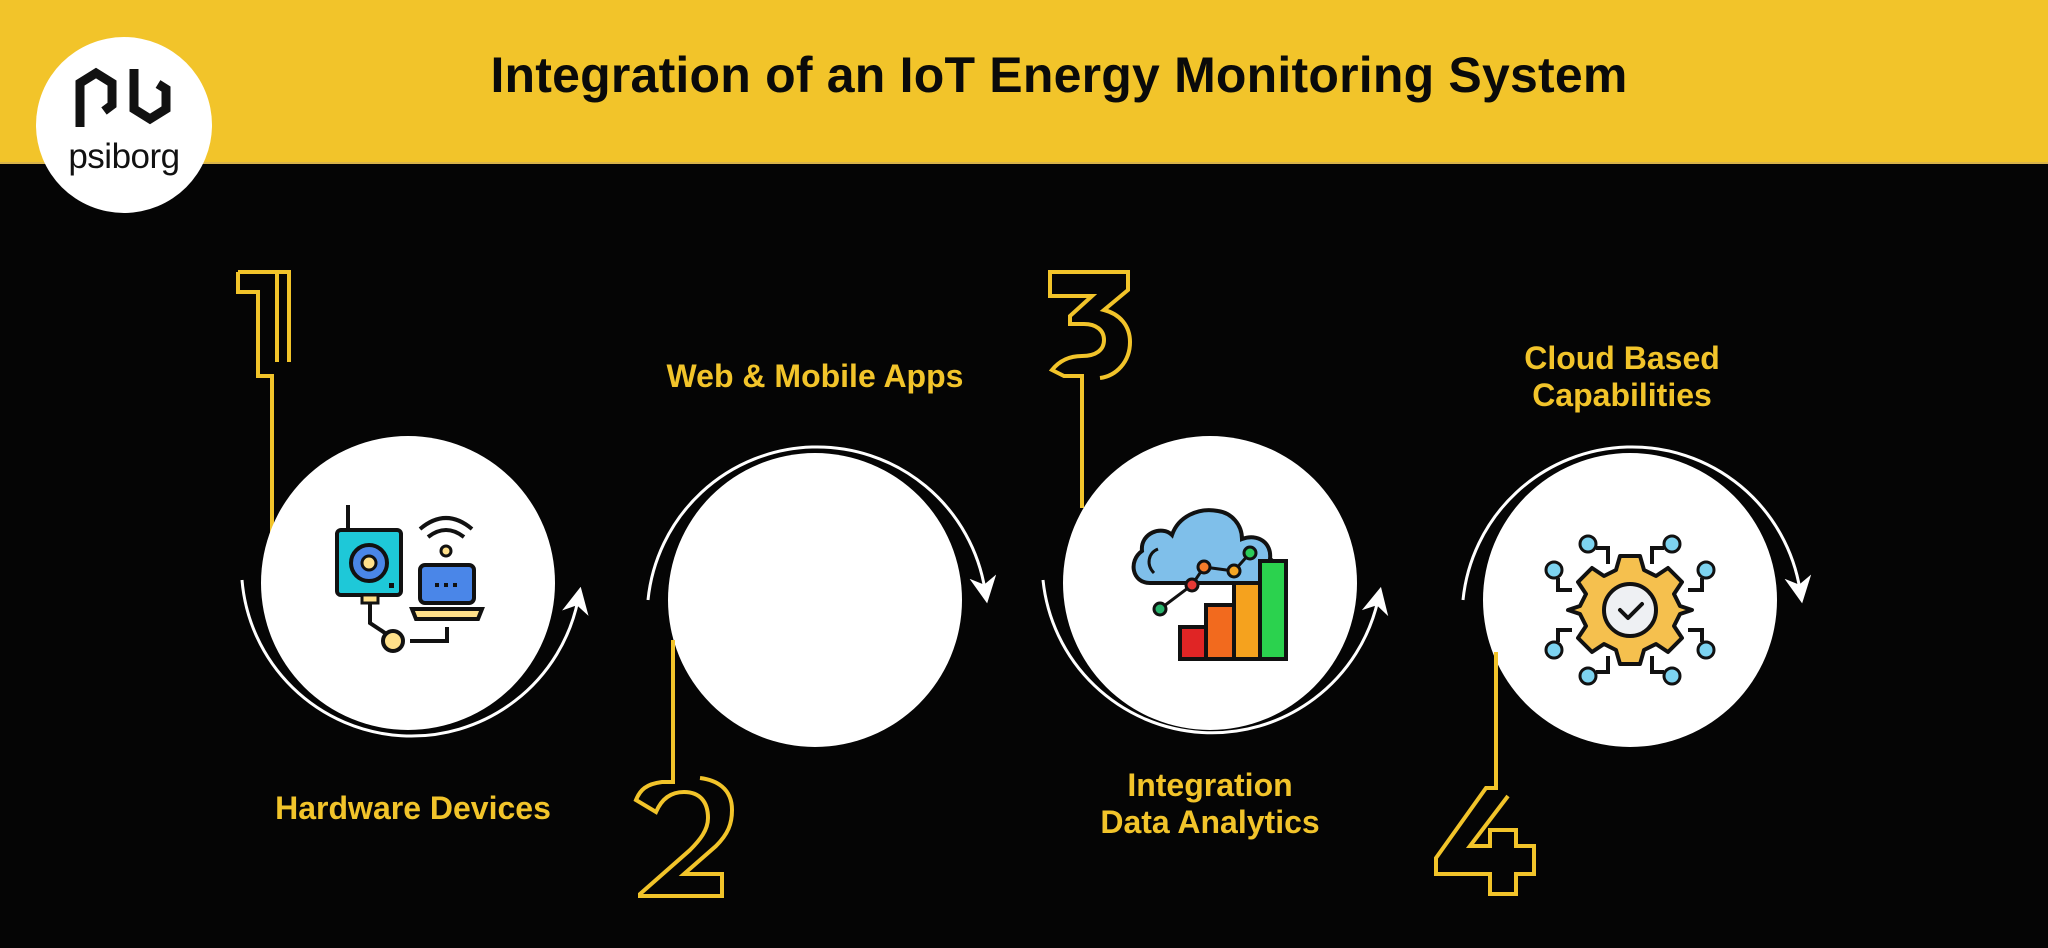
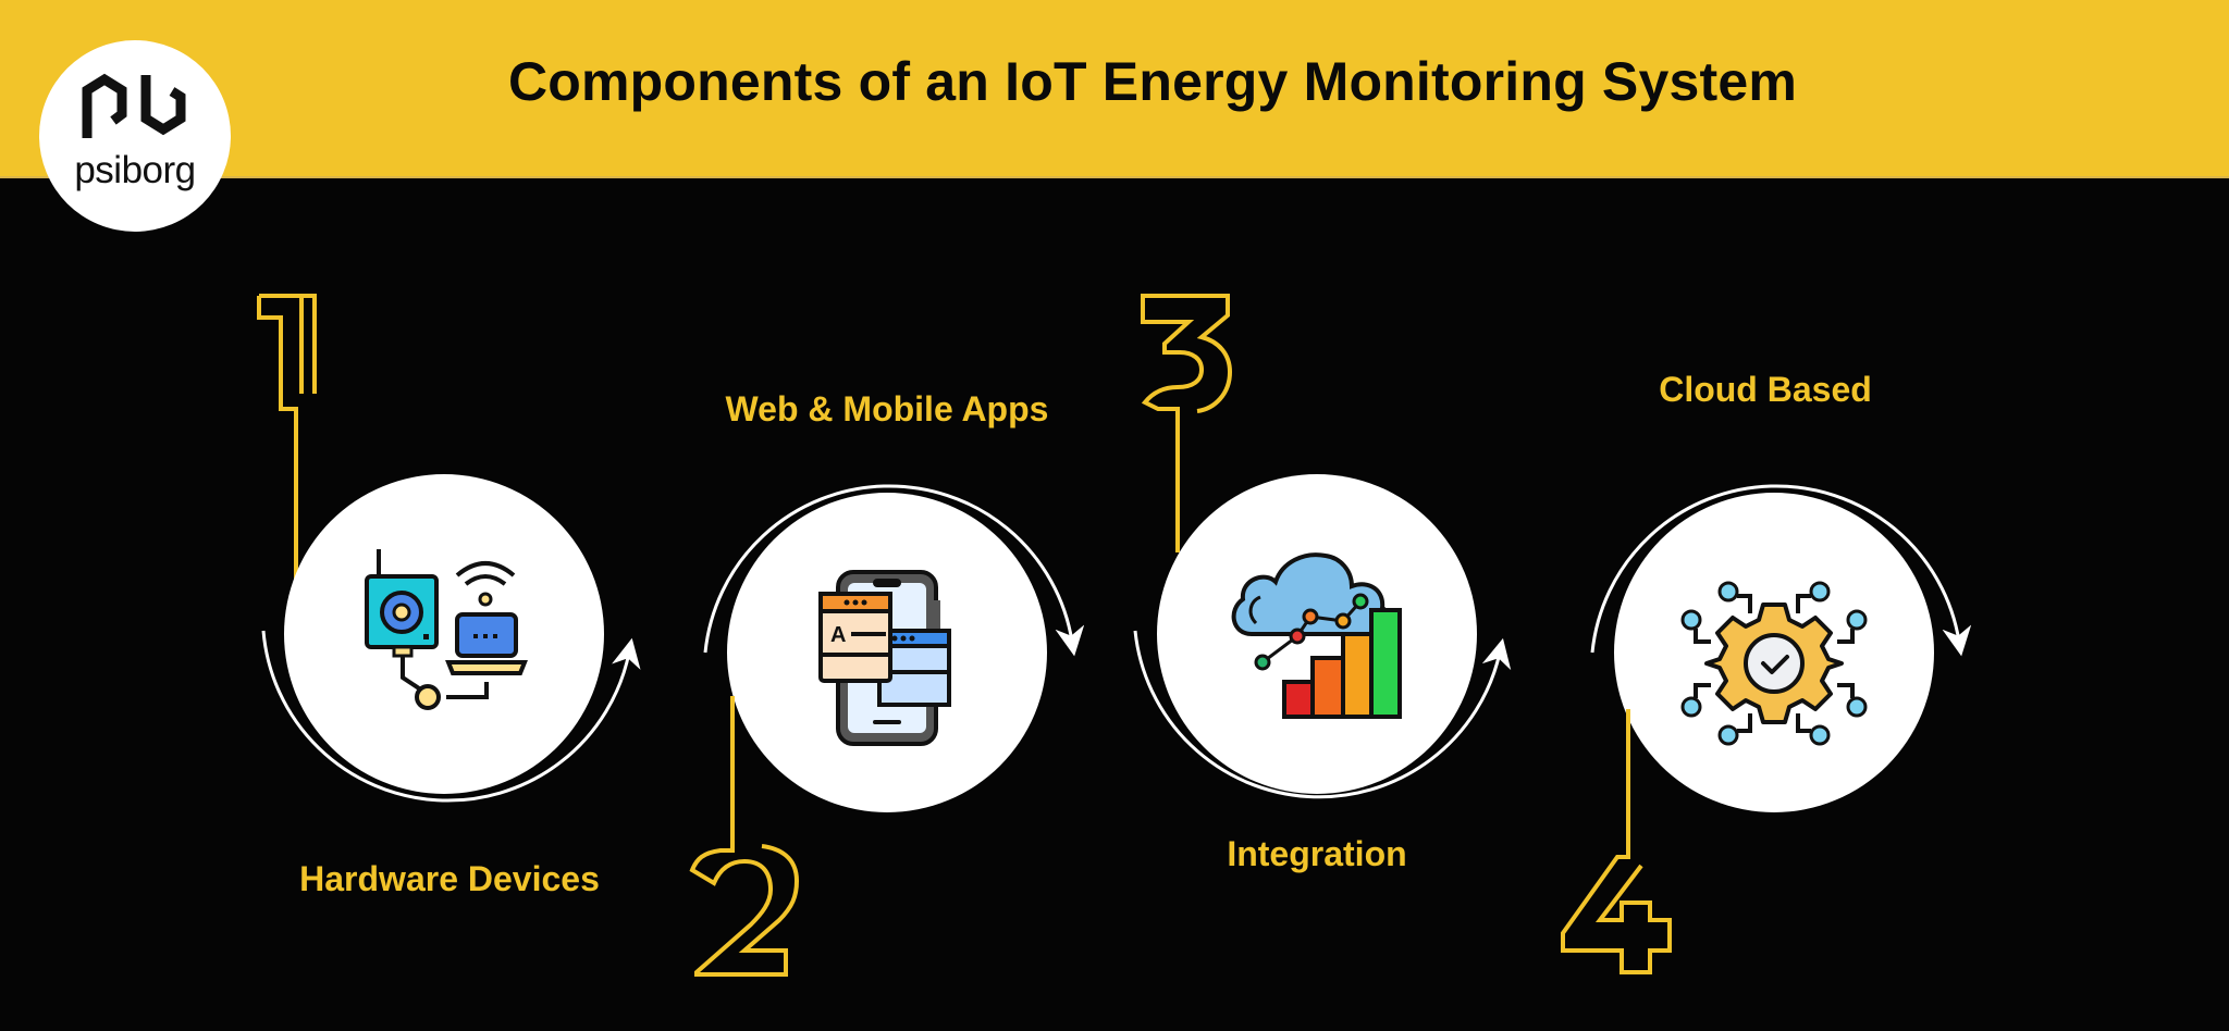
- Integration of an IoT Energy Monitoring System
+ Components of an IoT Energy Monitoring System
  psiborg
+ A
  Hardware Devices
  Web & Mobile Apps
  Integration
- Data Analytics
  Cloud Based
- Capabilities
